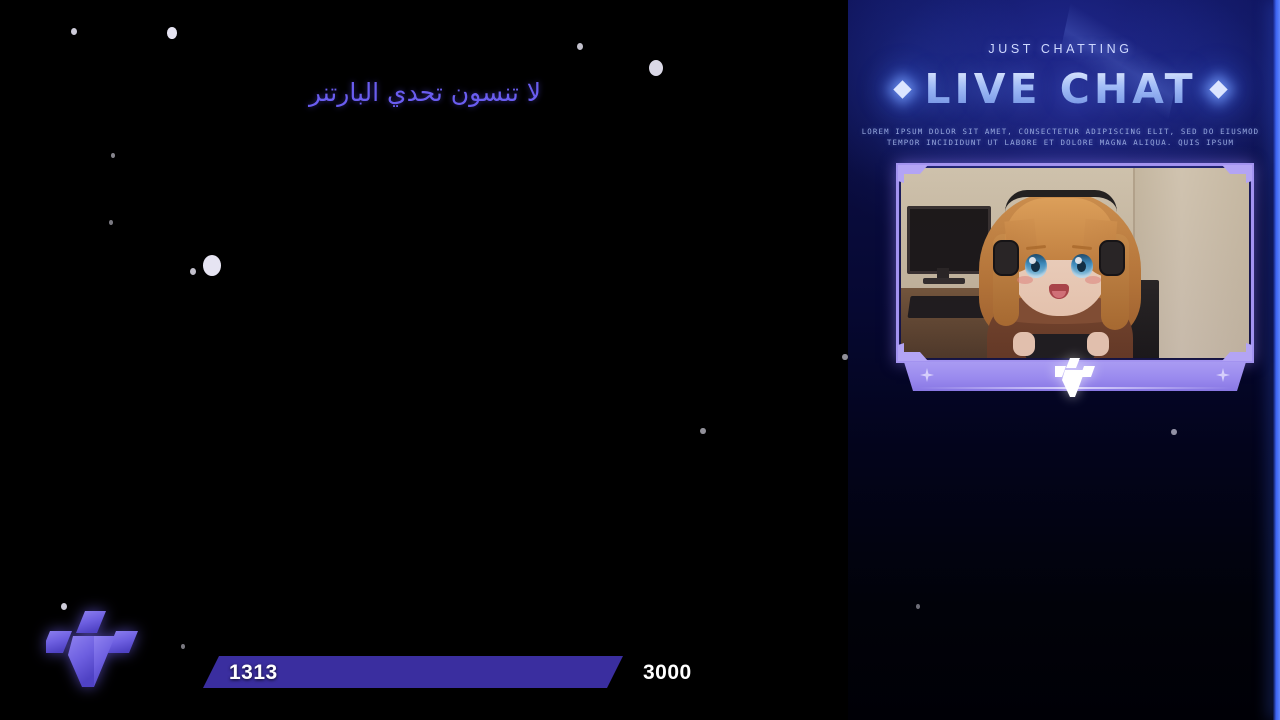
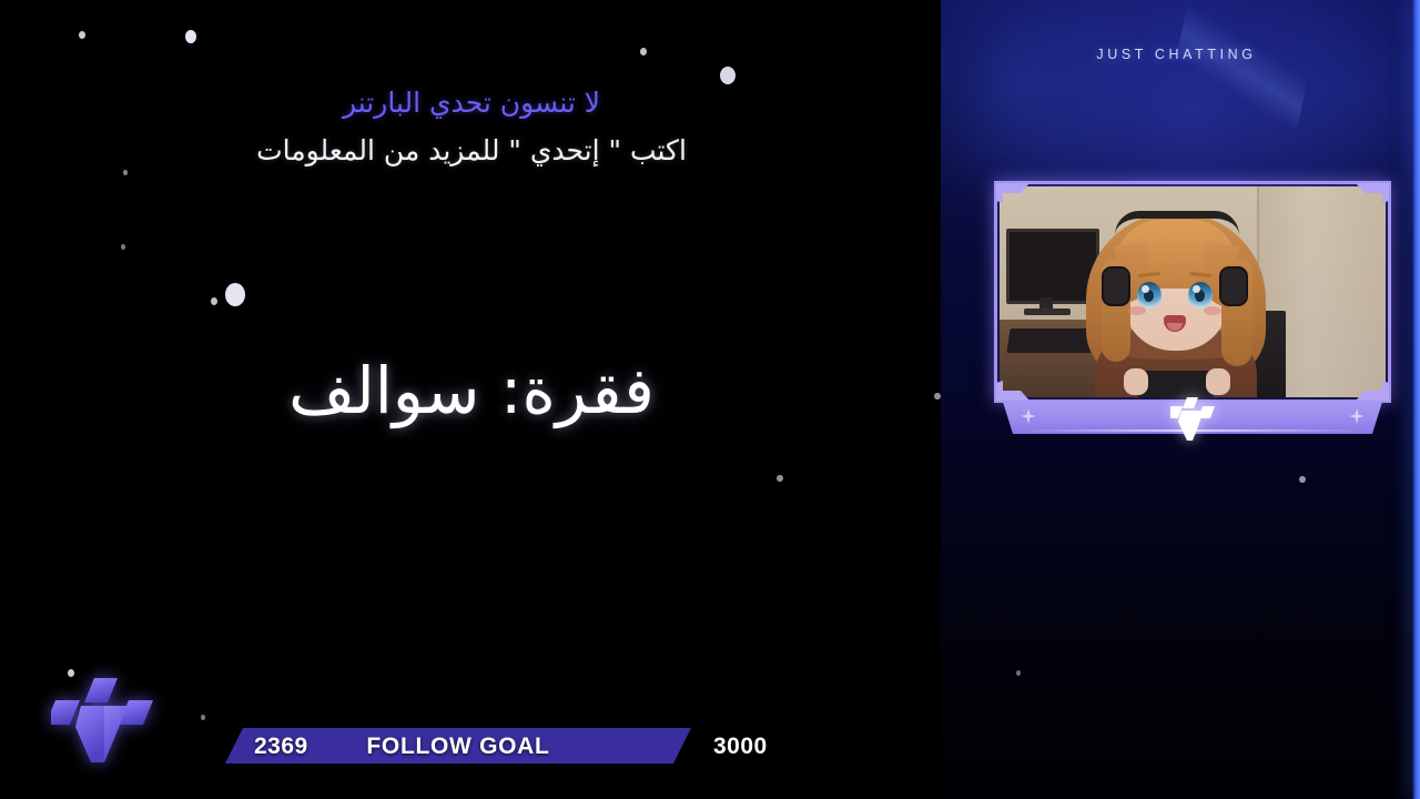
  لا تنسون تحدي البارتنر
+ اكتب " إتحدي " للمزيد من المعلومات
+ فقرة: سوالف
- 1313
+ 2369
+ FOLLOW GOAL
  3000
  JUST CHATTING
- LIVE CHAT
- LOREM IPSUM DOLOR SIT AMET, CONSECTETUR ADIPISCING ELIT, SED DO EIUSMOD
- TEMPOR INCIDIDUNT UT LABORE ET DOLORE MAGNA ALIQUA. QUIS IPSUM
